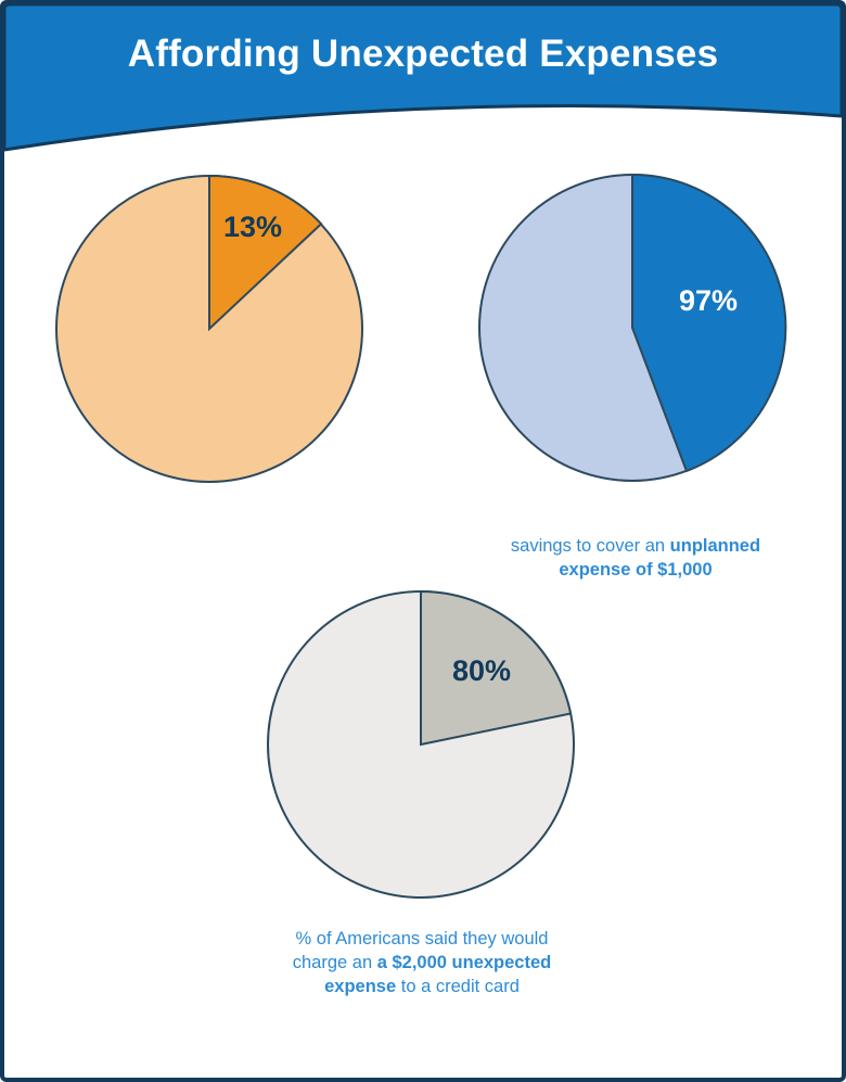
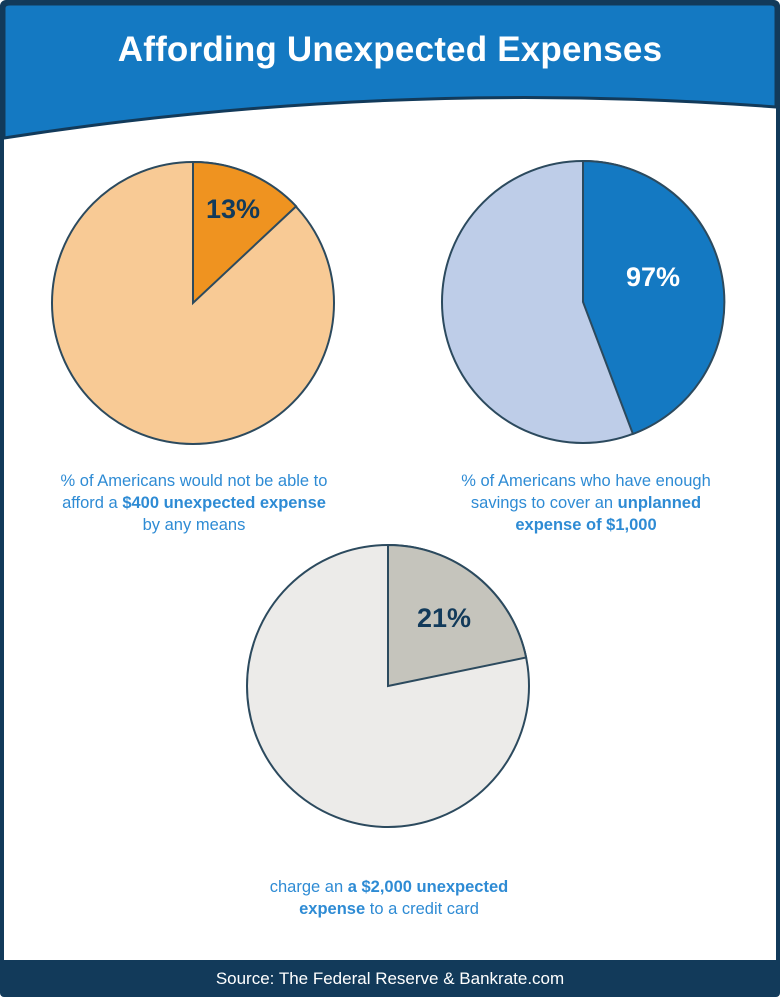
  Affording Unexpected Expenses
  13%
+ % of Americans would not be able to
+ afford a $400 unexpected expense
+ by any means
  97%
+ % of Americans who have enough
  savings to cover an unplanned
  expense of $1,000
- 80%
+ 21%
- % of Americans said they would
  charge an a $2,000 unexpected
  expense to a credit card
+ Source: The Federal Reserve & Bankrate.com
